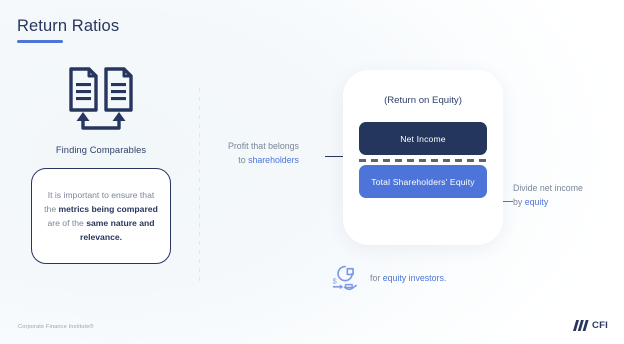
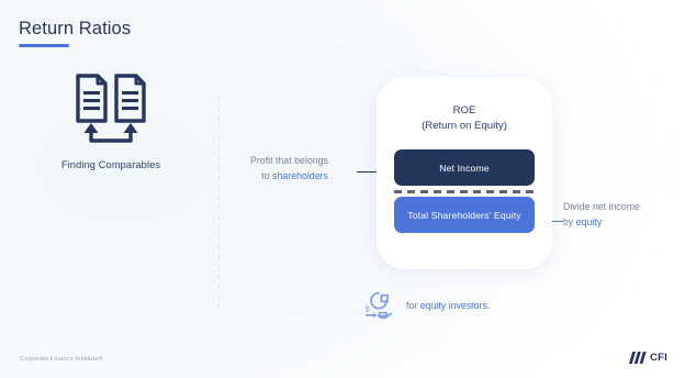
  Return Ratios
  Finding Comparables
- It is important to ensure that the metrics being compared are of the same nature and relevance.
  Profit that belongs
  to shareholders
  Divide net income
  by equity
+ ROE
  (Return on Equity)
  Net Income
  Total Shareholders' Equity
  for equity investors.
  CFI
